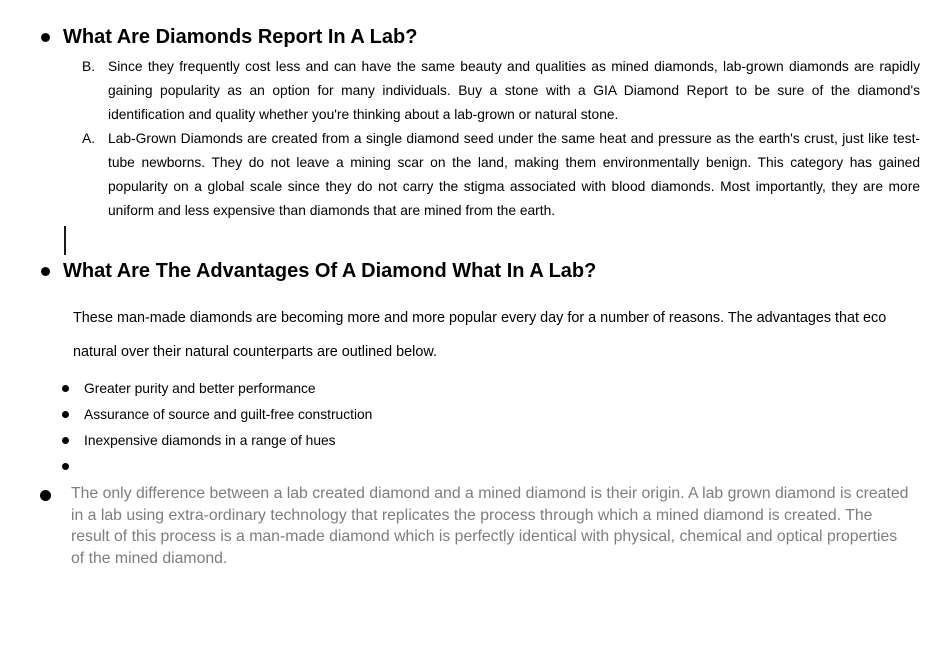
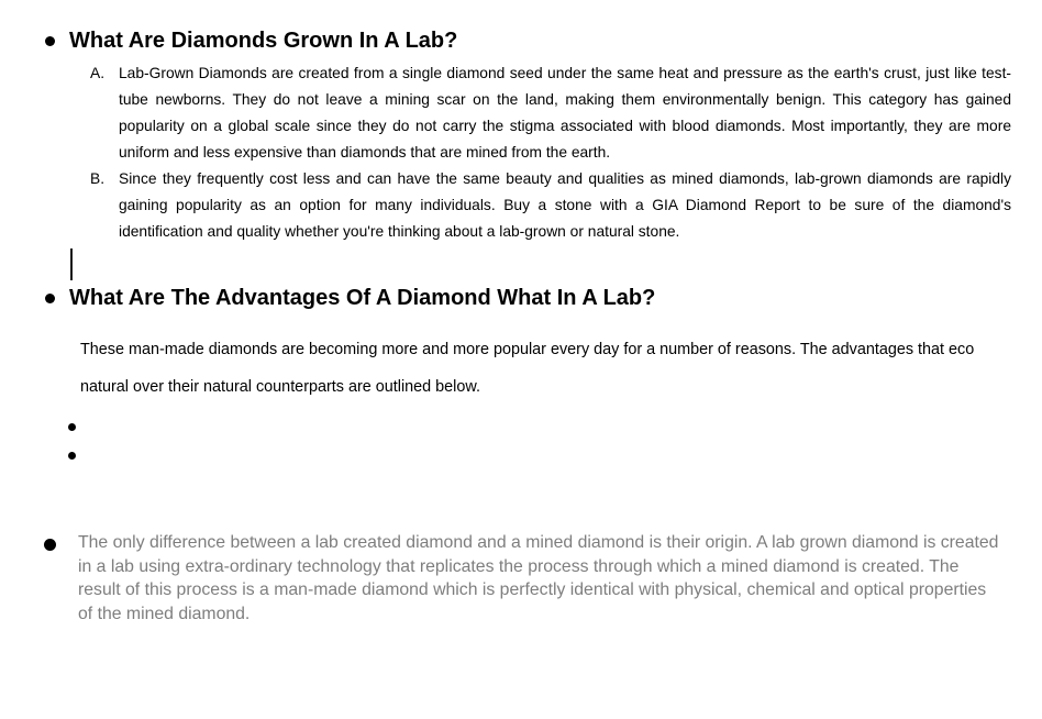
- What Are Diamonds Report In A Lab?
+ What Are Diamonds Grown In A Lab?
- B.
+ A.
- Since they frequently cost less and can have the same beauty and qualities as mined diamonds, lab-grown diamonds are rapidly gaining popularity as an option for many individuals. Buy a stone with a GIA Diamond Report to be sure of the diamond's identification and quality whether you're thinking about a lab-grown or natural stone.
+ Lab-Grown Diamonds are created from a single diamond seed under the same heat and pressure as the earth's crust, just like test-tube newborns. They do not leave a mining scar on the land, making them environmentally benign. This category has gained popularity on a global scale since they do not carry the stigma associated with blood diamonds. Most importantly, they are more uniform and less expensive than diamonds that are mined from the earth.
- A.
+ B.
- Lab-Grown Diamonds are created from a single diamond seed under the same heat and pressure as the earth's crust, just like test-tube newborns. They do not leave a mining scar on the land, making them environmentally benign. This category has gained popularity on a global scale since they do not carry the stigma associated with blood diamonds. Most importantly, they are more uniform and less expensive than diamonds that are mined from the earth.
+ Since they frequently cost less and can have the same beauty and qualities as mined diamonds, lab-grown diamonds are rapidly gaining popularity as an option for many individuals. Buy a stone with a GIA Diamond Report to be sure of the diamond's identification and quality whether you're thinking about a lab-grown or natural stone.
  What Are The Advantages Of A Diamond What In A Lab?
  These man-made diamonds are becoming more and more popular every day for a number of reasons. The advantages that eco natural over their natural counterparts are outlined below.
- Greater purity and better performance
- Assurance of source and guilt-free construction
- Inexpensive diamonds in a range of hues
  The only difference between a lab created diamond and a mined diamond is their origin. A lab grown diamond is created in a lab using extra-ordinary technology that replicates the process through which a mined diamond is created. The result of this process is a man-made diamond which is perfectly identical with physical, chemical and optical properties of the mined diamond.
